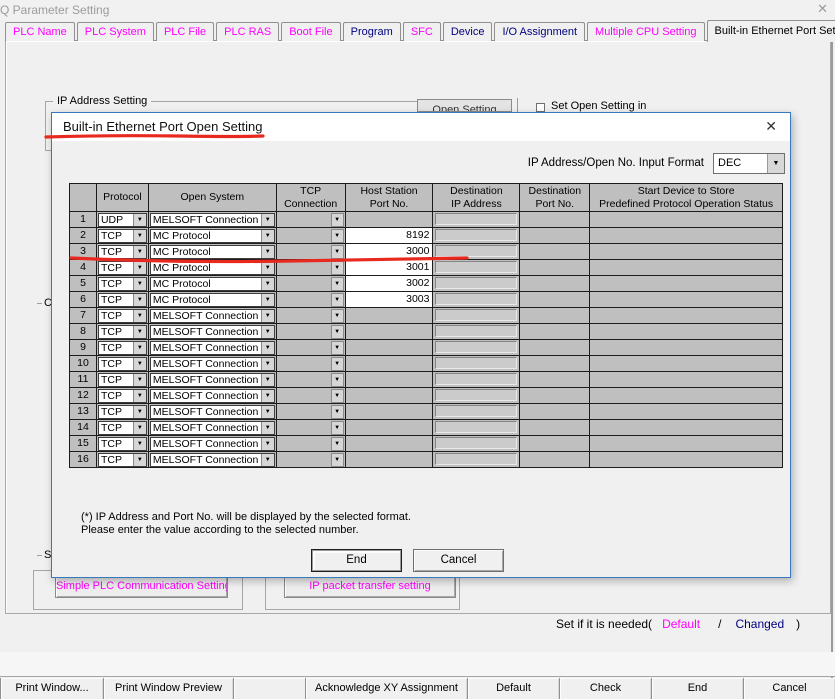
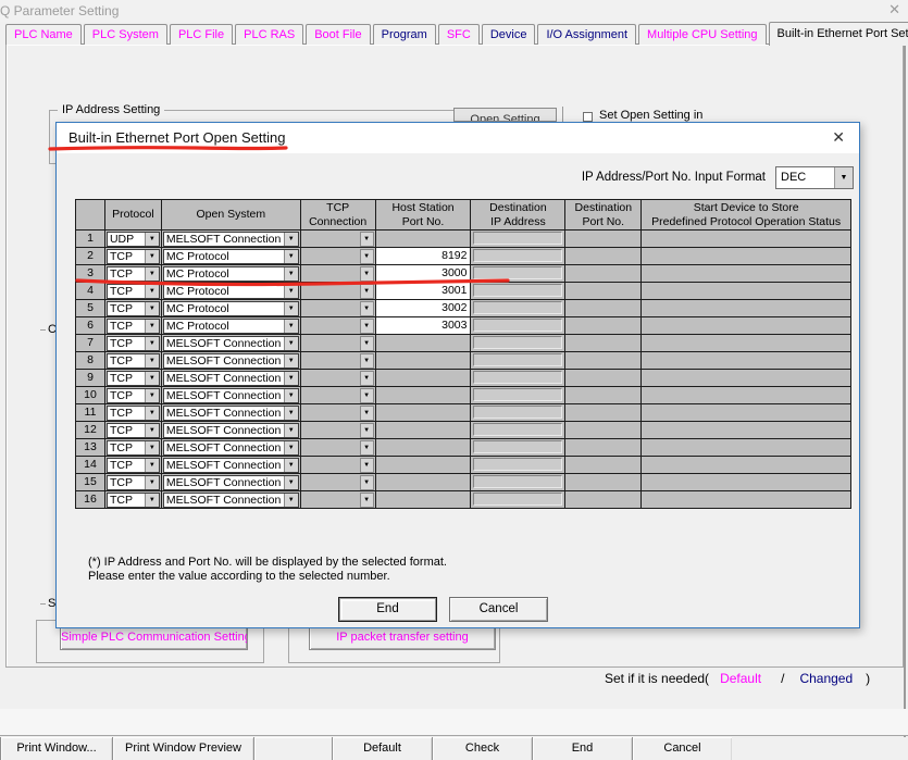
  Q Parameter Setting
  ✕
  PLC Name
  PLC System
  PLC File
  PLC RAS
  Boot File
  Program
  SFC
  Device
  I/O Assignment
  Multiple CPU Setting
  Built-in Ethernet Port Set
  IP Address Setting
  Open Setting
  Set Open Setting in
  C
  S
  Simple PLC Communication Setting
  IP packet transfer setting
  Set if it is needed( Default / Changed )
  Print Window...
  Print Window Preview
- Acknowledge XY Assignment
  Default
  Check
  End
  Cancel
  Built-in Ethernet Port Open Setting
  ✕
- IP Address/Open No. Input Format
+ IP Address/Port No. Input Format
  DEC
  Protocol
  Open System
  TCP Connection
  Host Station
  Port No.
  Destination
  IP Address
  Destination
  Port No.
  Start Device to Store
  Predefined Protocol Operation Status
  1
  UDP
  MELSOFT Connection
  2
  TCP
  MC Protocol
  8192
  3
  TCP
  MC Protocol
  3000
  4
  TCP
  MC Protocol
  3001
  5
  TCP
  MC Protocol
  3002
  6
  TCP
  MC Protocol
  3003
  7
  TCP
  MELSOFT Connection
  8
  TCP
  MELSOFT Connection
  9
  TCP
  MELSOFT Connection
  10
  TCP
  MELSOFT Connection
  11
  TCP
  MELSOFT Connection
  12
  TCP
  MELSOFT Connection
  13
  TCP
  MELSOFT Connection
  14
  TCP
  MELSOFT Connection
  15
  TCP
  MELSOFT Connection
  16
  TCP
  MELSOFT Connection
  (*) IP Address and Port No. will be displayed by the selected format.
  Please enter the value according to the selected number.
  End
  Cancel
